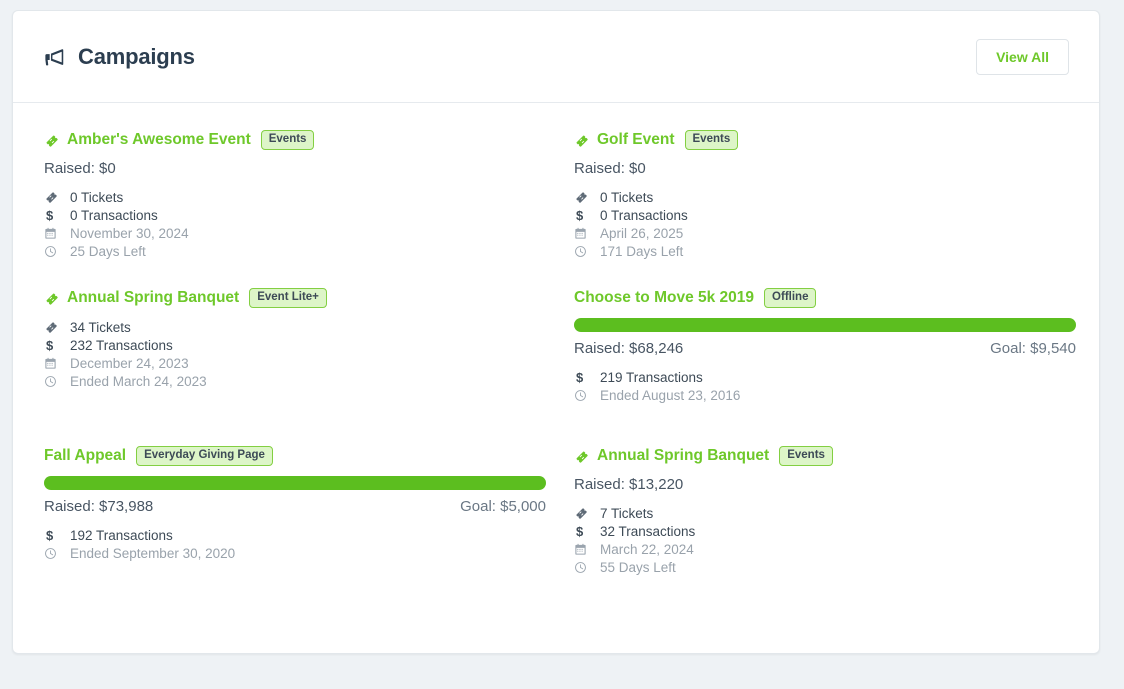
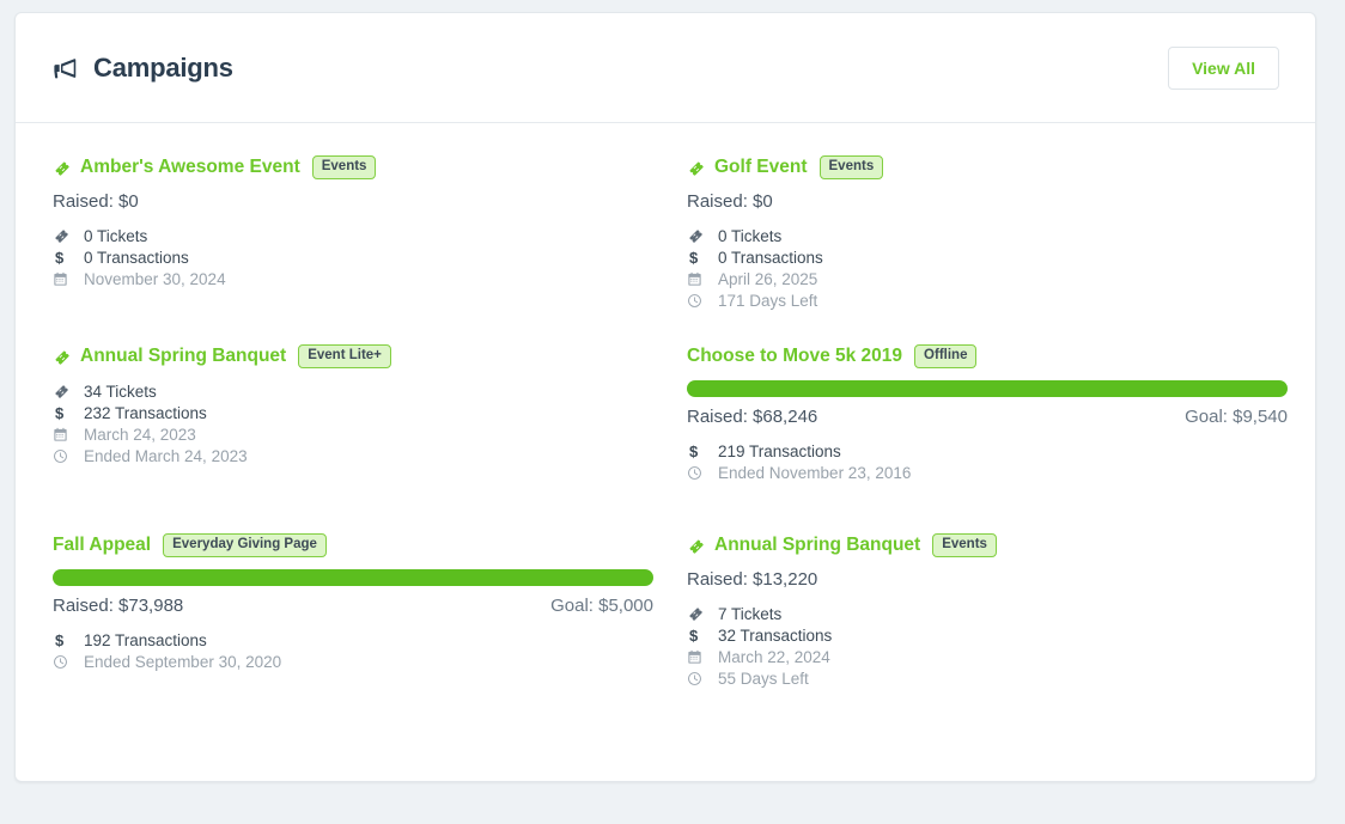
  Campaigns
  View All
  Amber's Awesome Event
  Events
  Raised: $0
  0 Tickets
  $
  0 Transactions
  November 30, 2024
- 25 Days Left
  Golf Event
  Events
  Raised: $0
  0 Tickets
  $
  0 Transactions
  April 26, 2025
  171 Days Left
  Annual Spring Banquet
  Event Lite+
  34 Tickets
  $
  232 Transactions
- December 24, 2023
+ March 24, 2023
  Ended March 24, 2023
  Choose to Move 5k 2019
  Offline
  Raised: $68,246
  Goal: $9,540
  $
  219 Transactions
- Ended August 23, 2016
+ Ended November 23, 2016
  Fall Appeal
  Everyday Giving Page
  Raised: $73,988
  Goal: $5,000
  $
  192 Transactions
  Ended September 30, 2020
  Annual Spring Banquet
  Events
  Raised: $13,220
  7 Tickets
  $
  32 Transactions
  March 22, 2024
  55 Days Left
